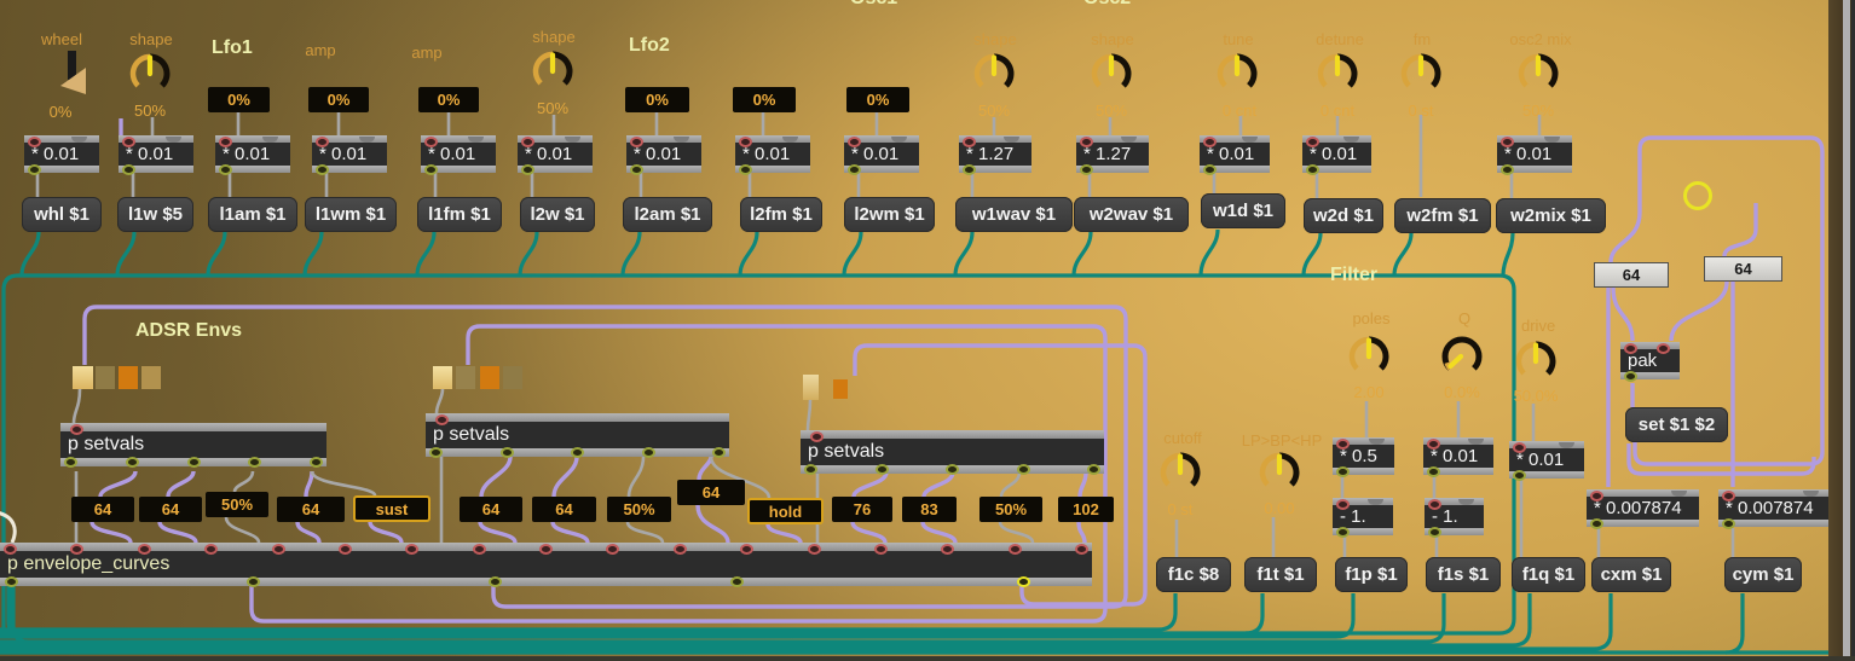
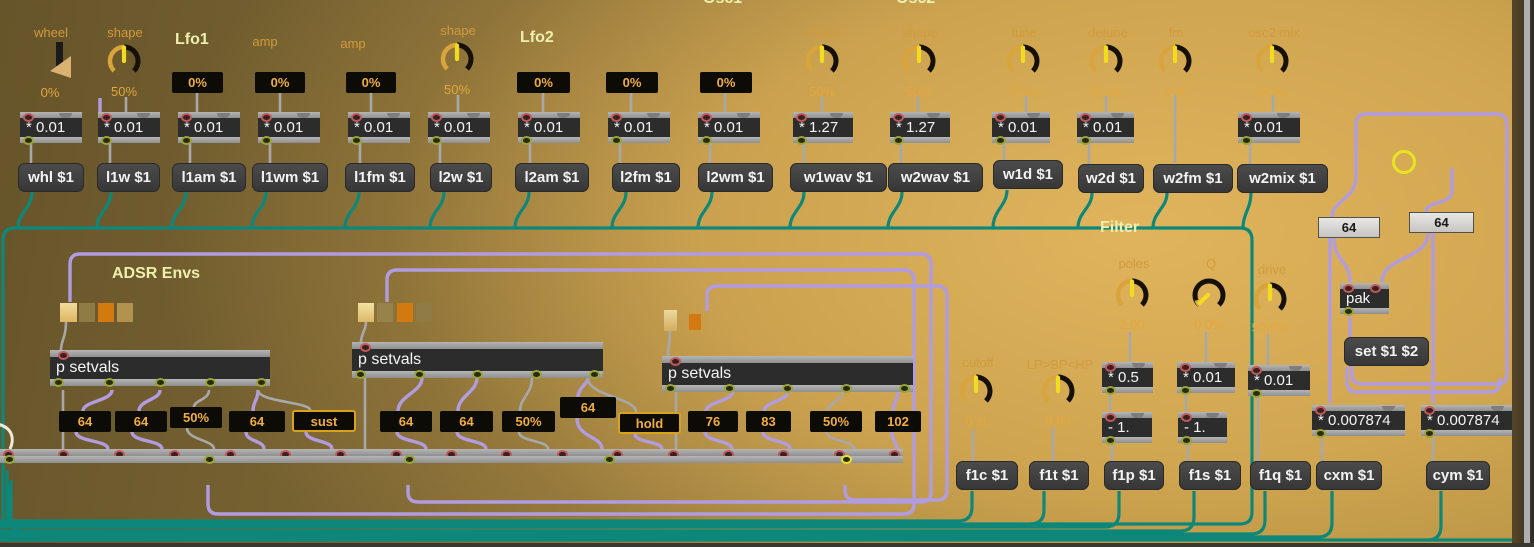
  Lfo1
  Lfo2
  Filter
  ADSR Envs
  amp
  amp
  wheel
  0%
  shape
  50%
  shape
  50%
  50%
  50%
  0 cnt
  0 cnt
  0 st
  50%
  poles
  2.00
  Q
  0.0%
  drive
  50.0%
  cutoff
  LP>BP<HP
  0.00
  0%
  0%
  0%
  0%
  0%
  0%
  * 0.01
  * 0.01
  * 0.01
  * 0.01
  * 0.01
  * 0.01
  * 0.01
  * 0.01
  * 0.01
  * 1.27
  * 1.27
  * 0.01
  * 0.01
  * 0.01
  whl $1
- l1w $5
+ l1w $1
  l1am $1
  l1wm $1
  l1fm $1
  l2w $1
  l2am $1
  l2fm $1
  l2wm $1
  w1wav $1
  w2wav $1
  w1d $1
  w2d $1
  w2fm $1
  w2mix $1
  64
  64
  pak
  set $1 $2
  p setvals
  p setvals
  p setvals
  64
  64
  50%
  64
  sust
  64
  64
  50%
  64
  hold
  76
  83
  50%
  102
- p envelope_curves
  * 0.5
  * 0.01
  * 0.01
  - 1.
  - 1.
  * 0.007874
  * 0.007874
- f1c $8
+ f1c $1
  f1t $1
  f1p $1
  f1s $1
  f1q $1
  cxm $1
  cym $1
